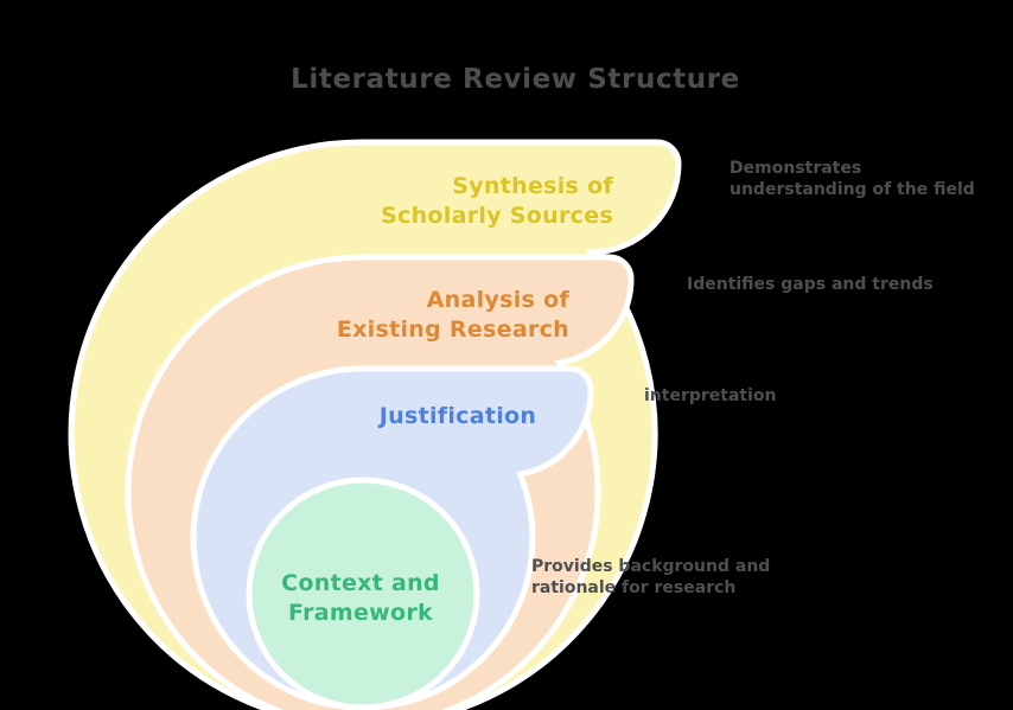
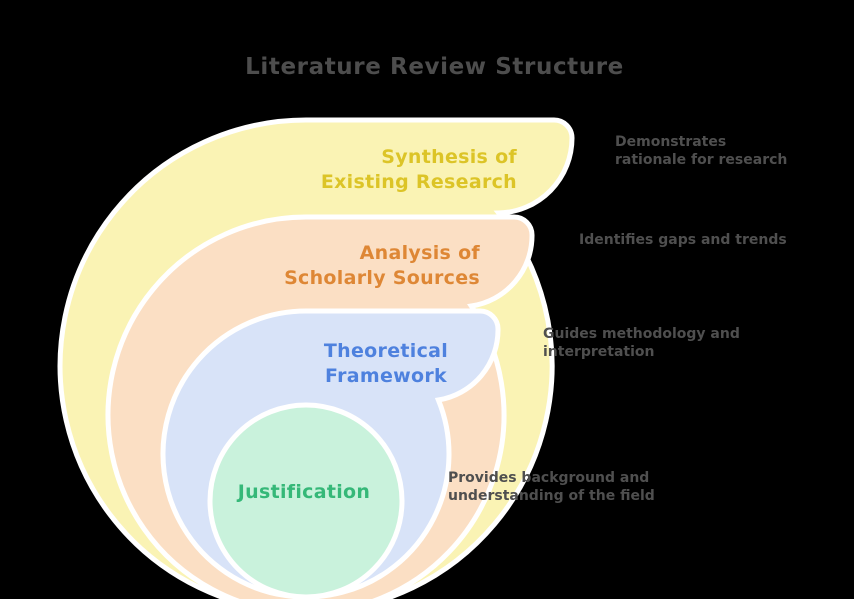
  Literature Review Structure
  Synthesis of
- Scholarly Sources
+ Existing Research
  Analysis of
- Existing Research
+ Scholarly Sources
+ Theoretical
- Justification
+ Framework
- Context and
- Framework
+ Justification
  Demonstrates
- understanding of the field
+ rationale for research
  Identifies gaps and trends
+ Guides methodology and
  interpretation
  Provides background and
- rationale for research
+ understanding of the field
